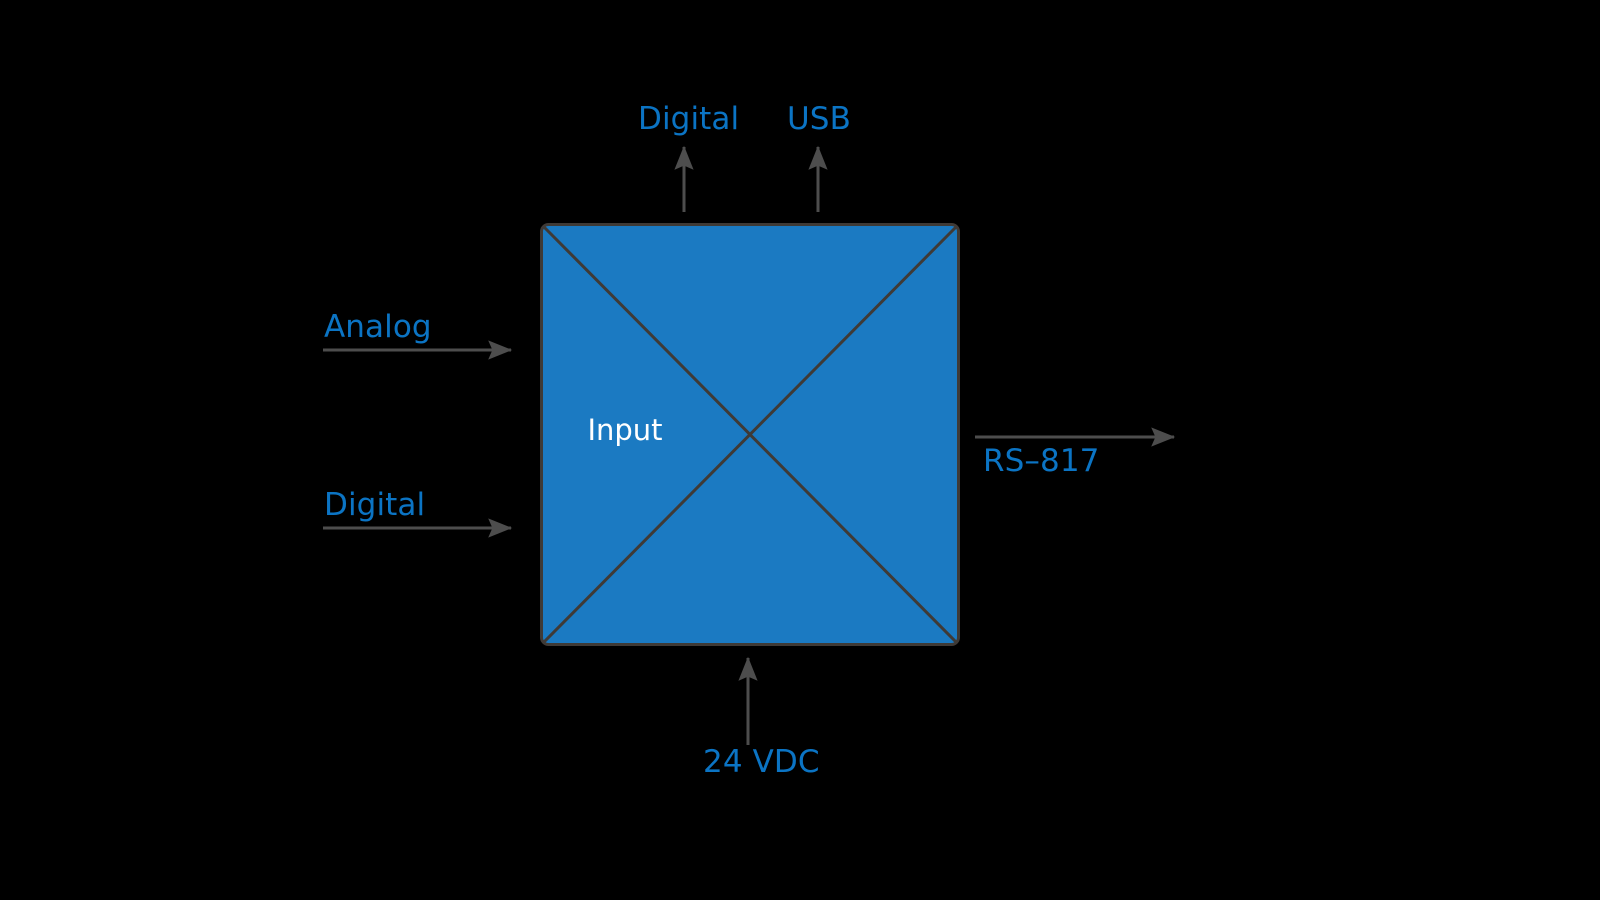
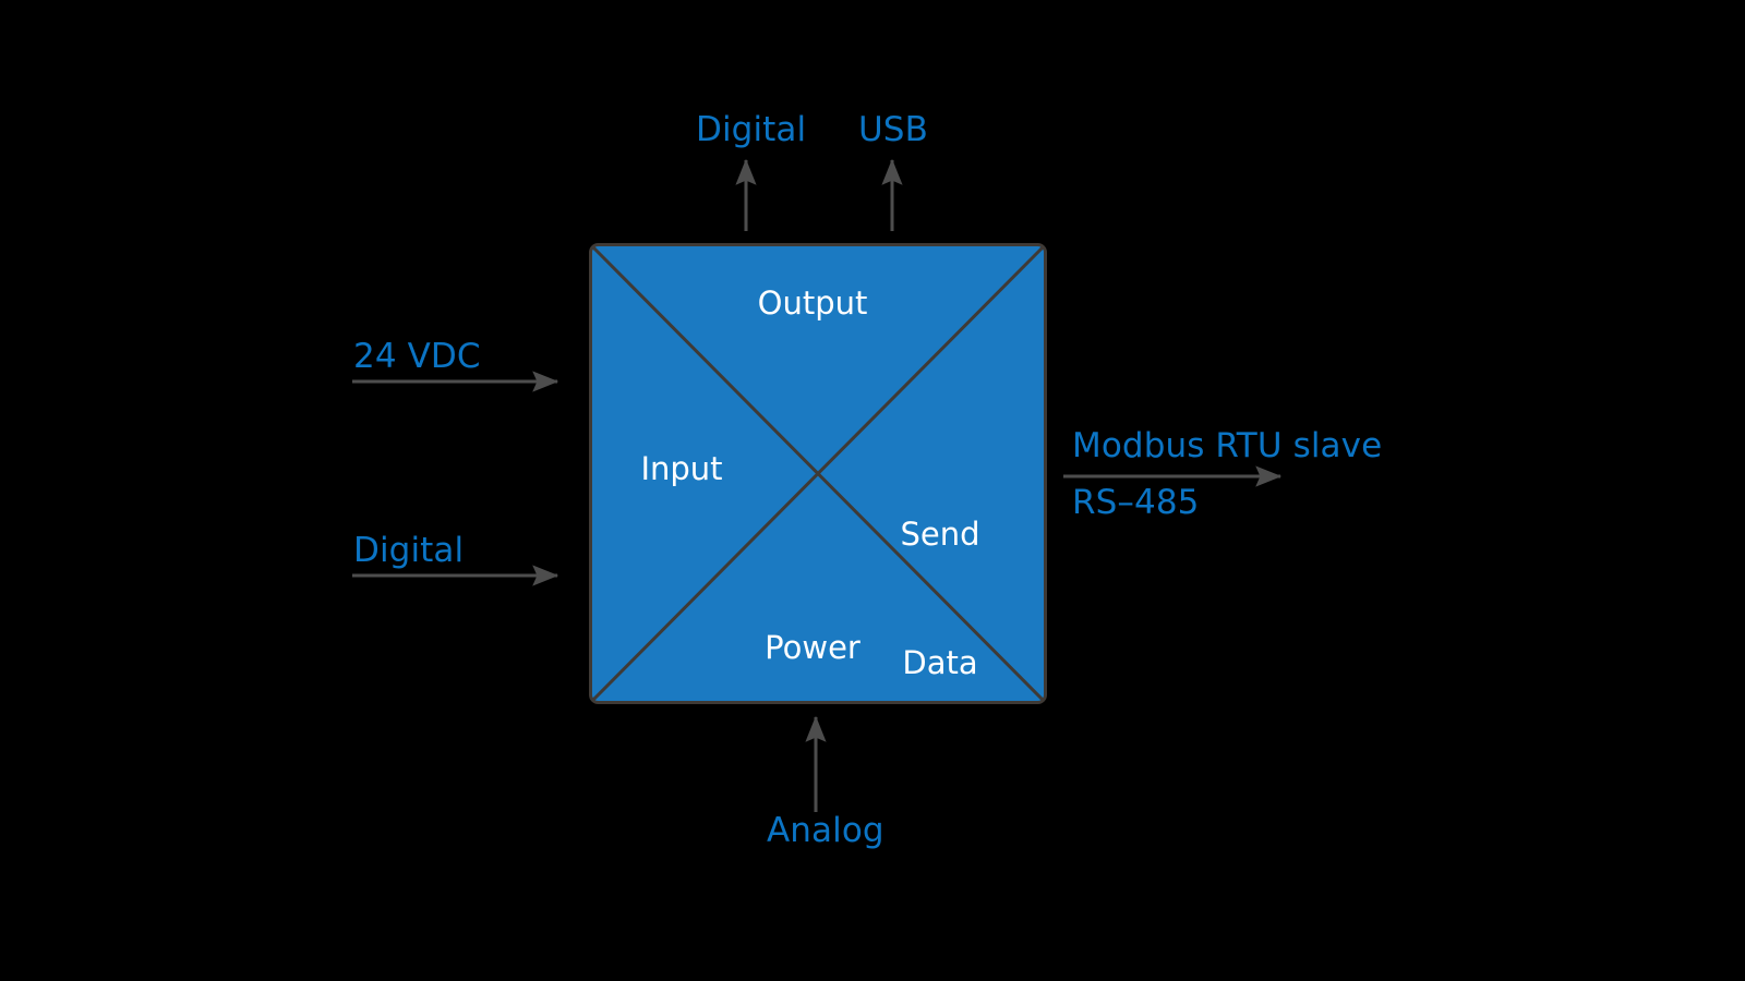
  Digital
  USB
- Analog
+ 24 VDC
  Digital
+ Modbus RTU slave
- RS–817
+ RS–485
- 24 VDC
+ Analog
+ Output
  Input
+ Send
+ Data
+ Power
